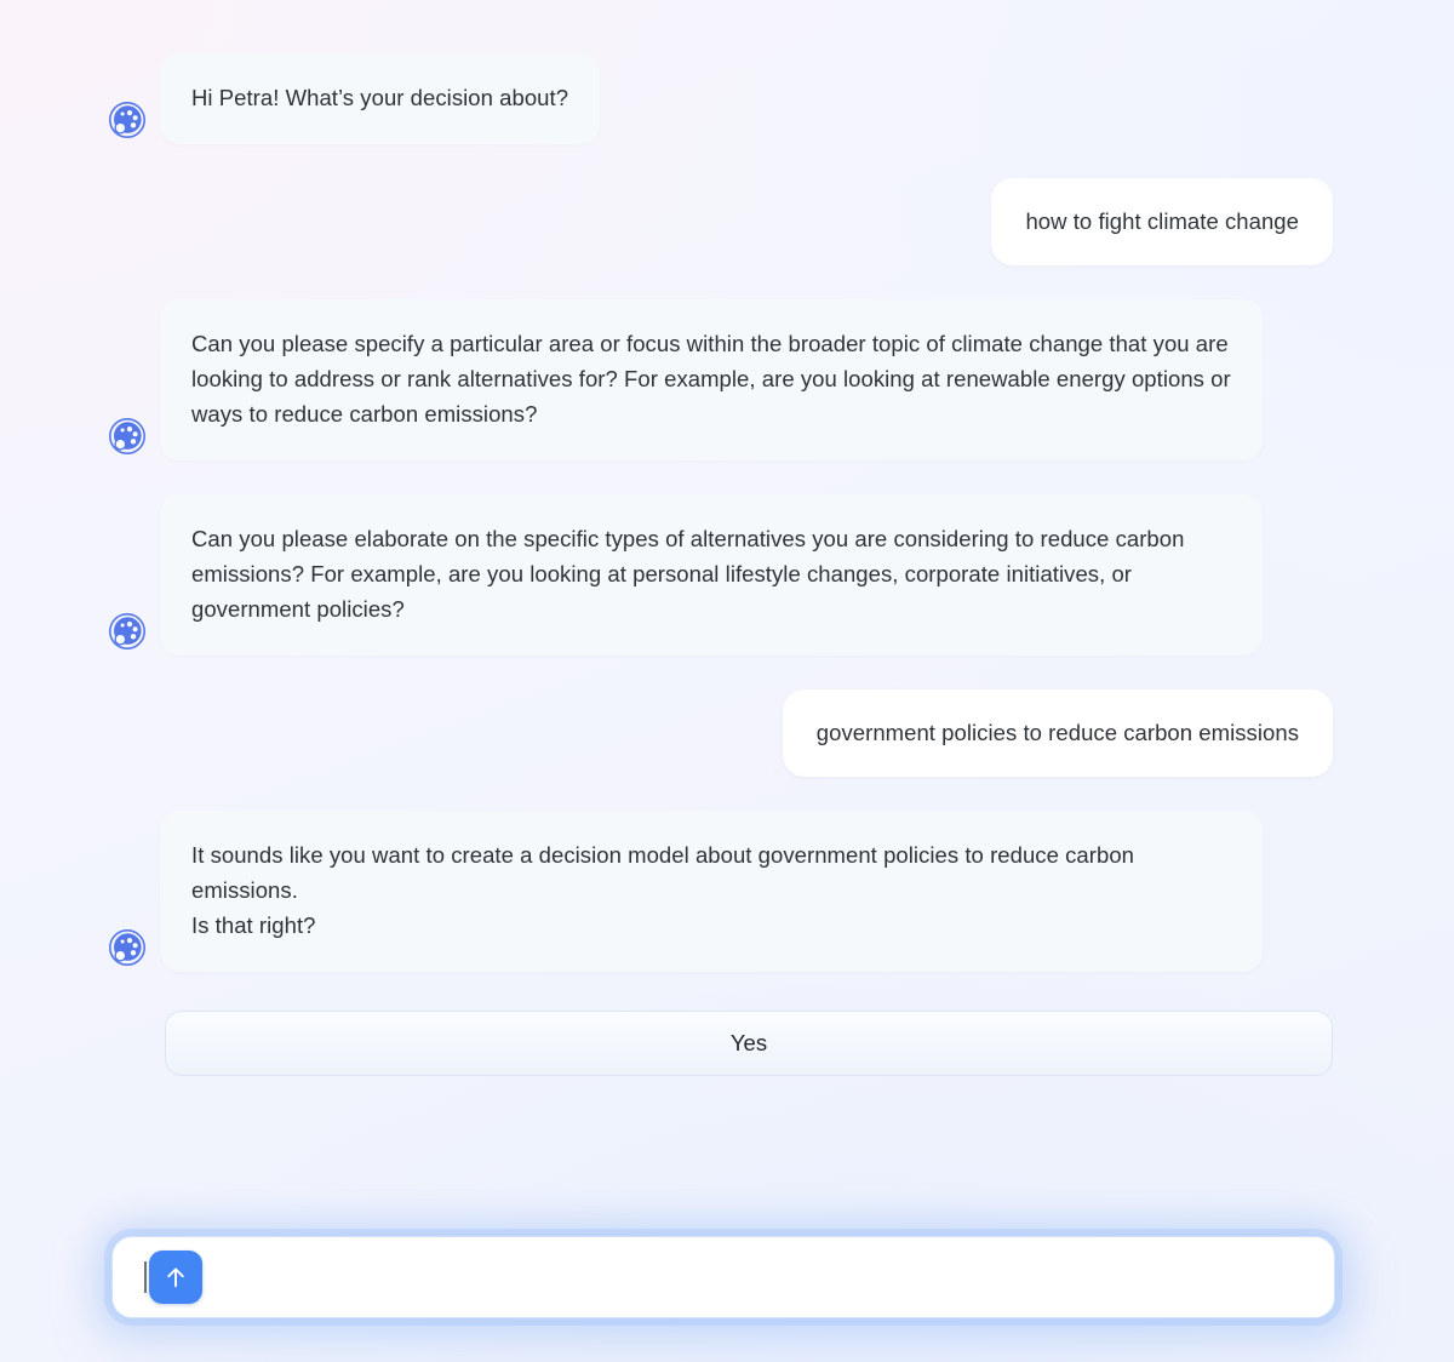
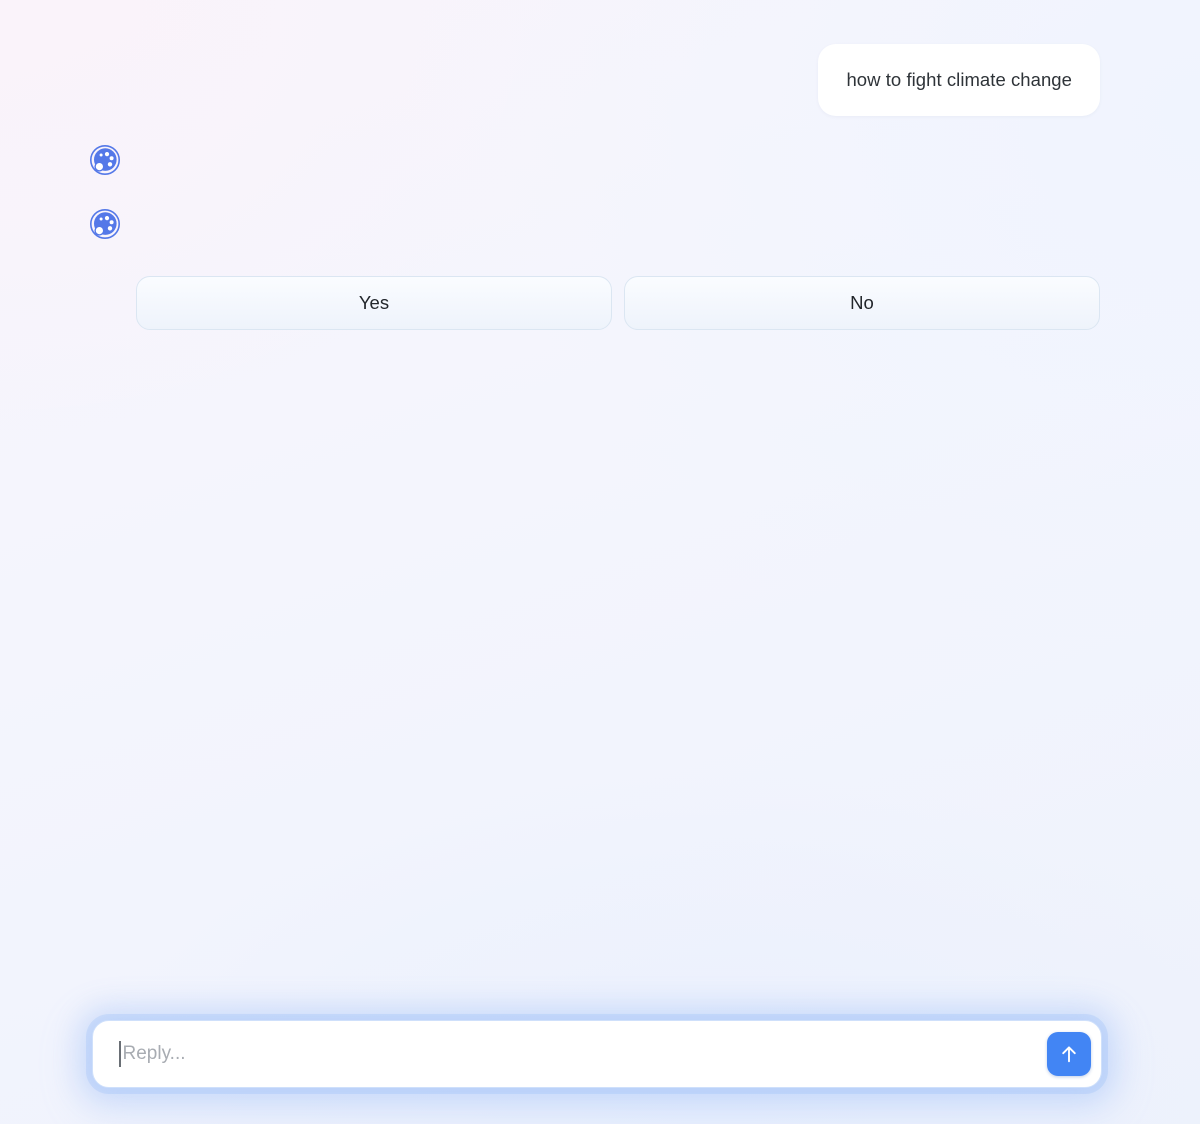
- Hi Petra! What’s your decision about?
  how to fight climate change
- Can you please specify a particular area or focus within the broader topic of climate change that you are looking to address or rank alternatives for? For example, are you looking at renewable energy options or ways to reduce carbon emissions?
- Can you please elaborate on the specific types of alternatives you are considering to reduce carbon emissions? For example, are you looking at personal lifestyle changes, corporate initiatives, or government policies?
- government policies to reduce carbon emissions
- It sounds like you want to create a decision model about government policies to reduce carbon emissions.
- Is that right?
  Yes
+ No
+ Reply...
